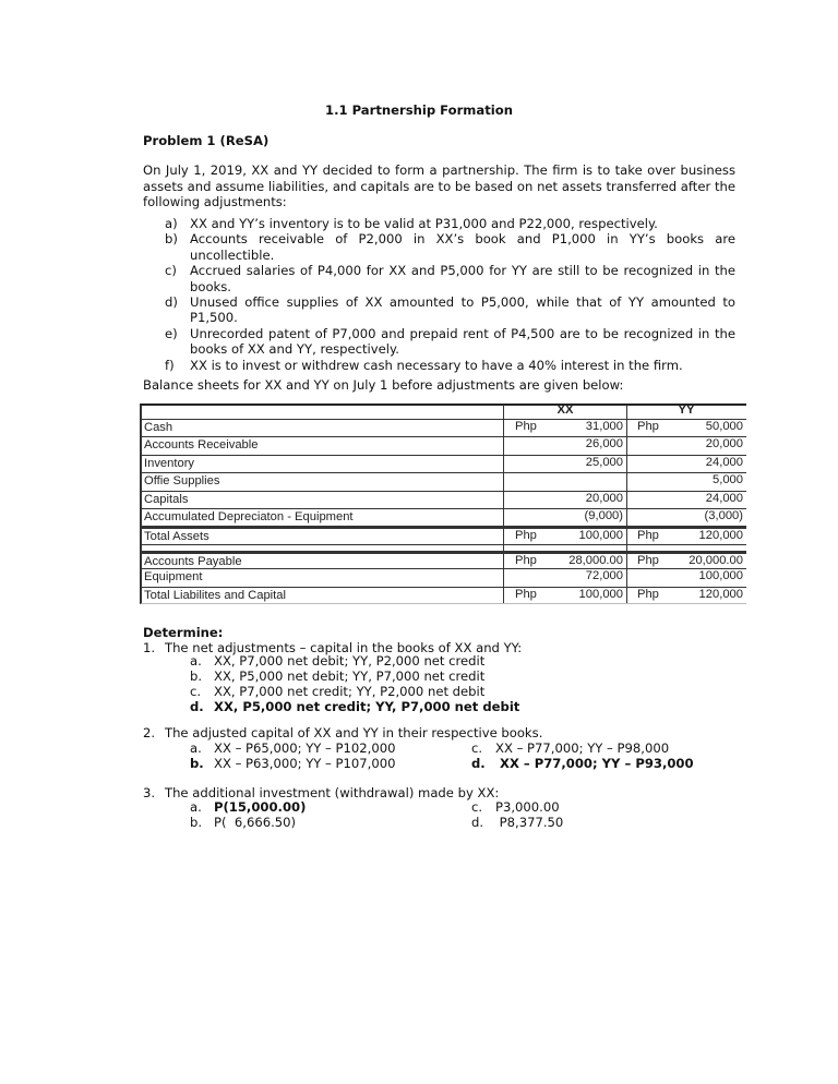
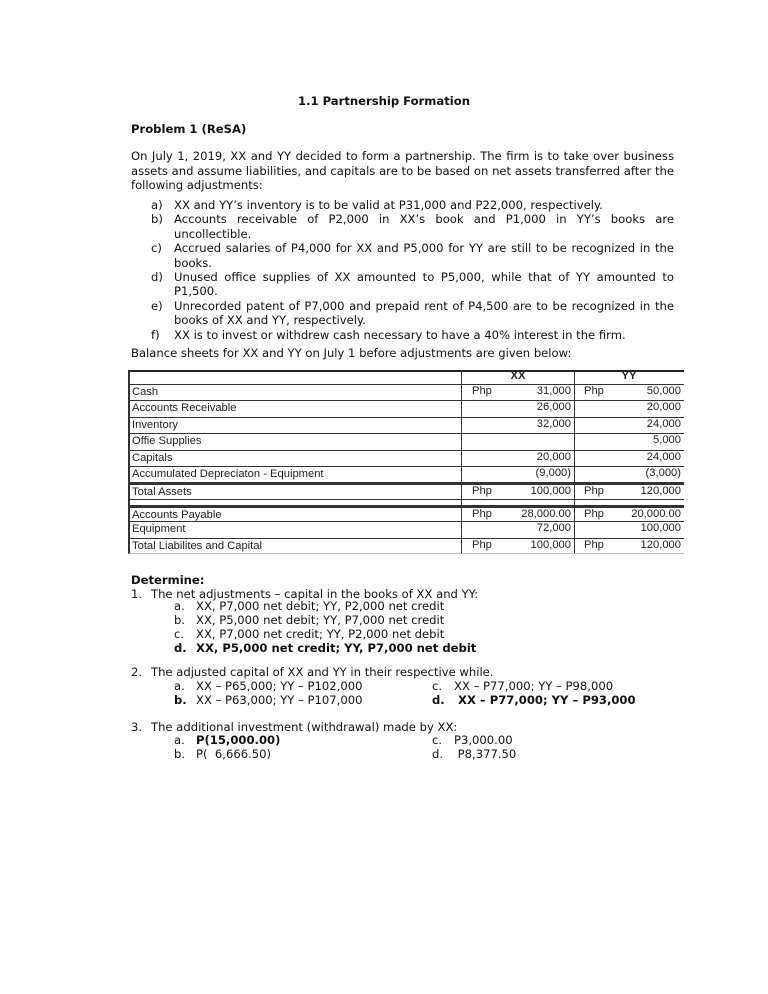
  1.1 Partnership Formation
  Problem 1 (ReSA)
  On July 1, 2019, XX and YY decided to form a partnership. The firm is to take over business assets and assume liabilities, and capitals are to be based on net assets transferred after the following adjustments:
  a)
  XX and YY’s inventory is to be valid at P31,000 and P22,000, respectively.
  b)
  Accounts receivable of P2,000 in XX’s book and P1,000 in YY’s books are uncollectible.
  c)
  Accrued salaries of P4,000 for XX and P5,000 for YY are still to be recognized in the books.
  d)
  Unused office supplies of XX amounted to P5,000, while that of YY amounted to P1,500.
  e)
  Unrecorded patent of P7,000 and prepaid rent of P4,500 are to be recognized in the books of XX and YY, respectively.
  f)
  XX is to invest or withdrew cash necessary to have a 40% interest in the firm.
  Balance sheets for XX and YY on July 1 before adjustments are given below:
  XX
  YY
  Cash
  Php
  31,000
  Php
  50,000
  Accounts Receivable
  26,000
  20,000
  Inventory
- 25,000
+ 32,000
  24,000
  Offie Supplies
  5,000
  Capitals
  20,000
  24,000
  Accumulated Depreciaton - Equipment
  (9,000)
  (3,000)
  Total Assets
  Php
  100,000
  Php
  120,000
  Accounts Payable
  Php
  28,000.00
  Php
  20,000.00
  Equipment
  72,000
  100,000
  Total Liabilites and Capital
  Php
  100,000
  Php
  120,000
  Determine:
  1.
  The net adjustments – capital in the books of XX and YY:
  a. XX, P7,000 net debit; YY, P2,000 net credit
  b. XX, P5,000 net debit; YY, P7,000 net credit
  c. XX, P7,000 net credit; YY, P2,000 net debit
  d. XX, P5,000 net credit; YY, P7,000 net debit
  2.
- The adjusted capital of XX and YY in their respective books.
+ The adjusted capital of XX and YY in their respective while.
  a. XX – P65,000; YY – P102,000
  b. XX – P63,000; YY – P107,000
  c. XX – P77,000; YY – P98,000
  d. XX – P77,000; YY – P93,000
  3.
  The additional investment (withdrawal) made by XX:
  a. P(15,000.00)
  b. P( 6,666.50)
  c. P3,000.00
  d. P8,377.50
